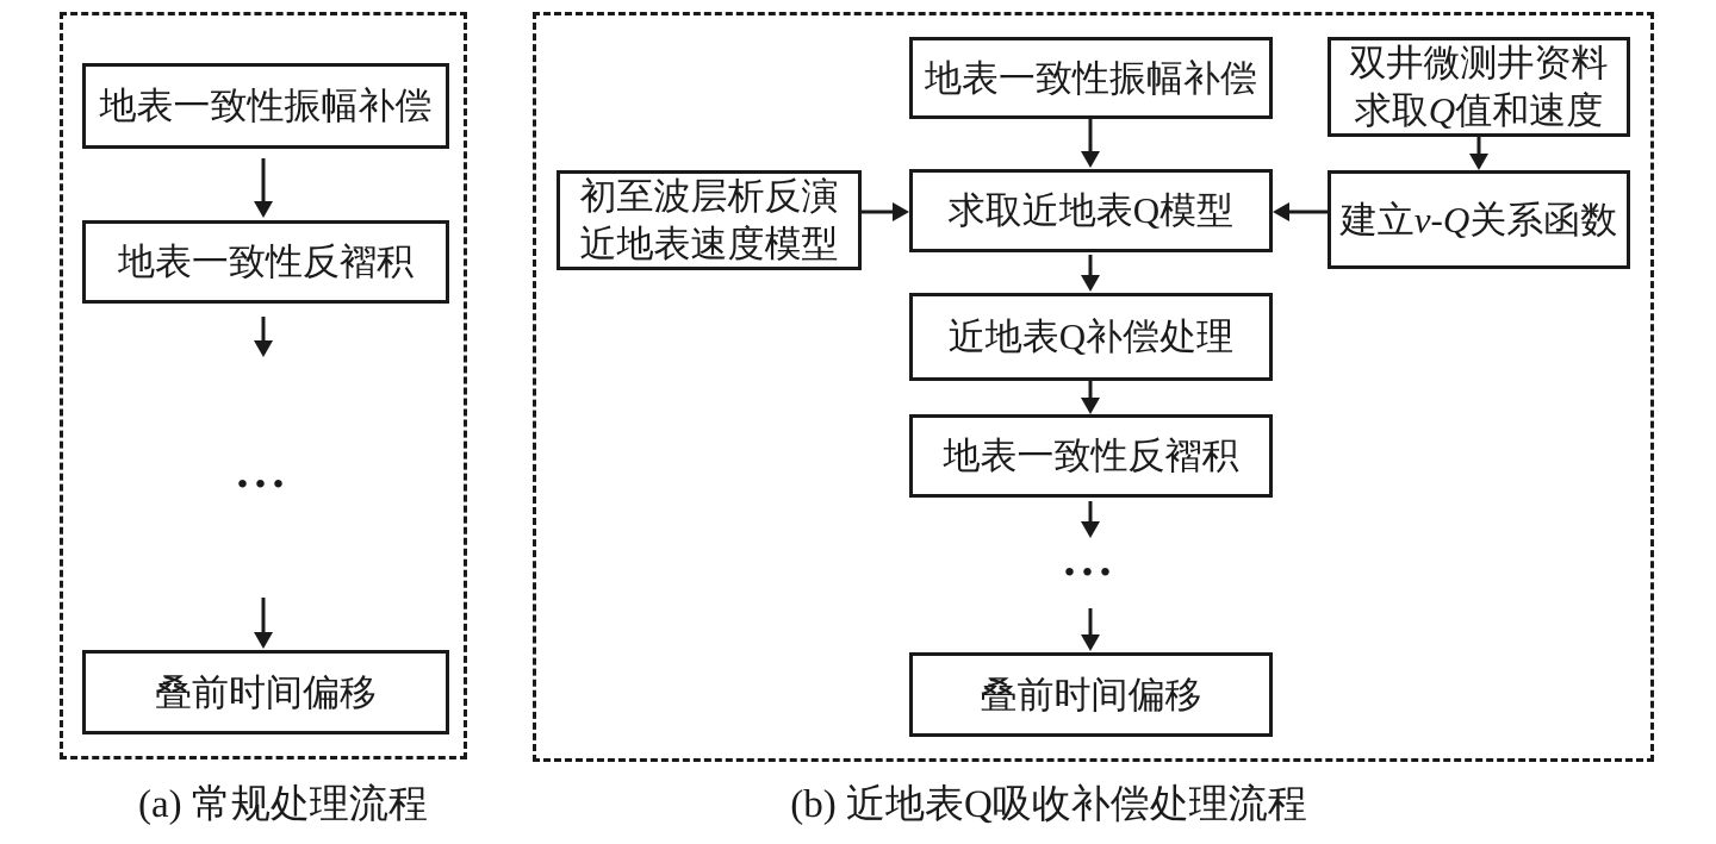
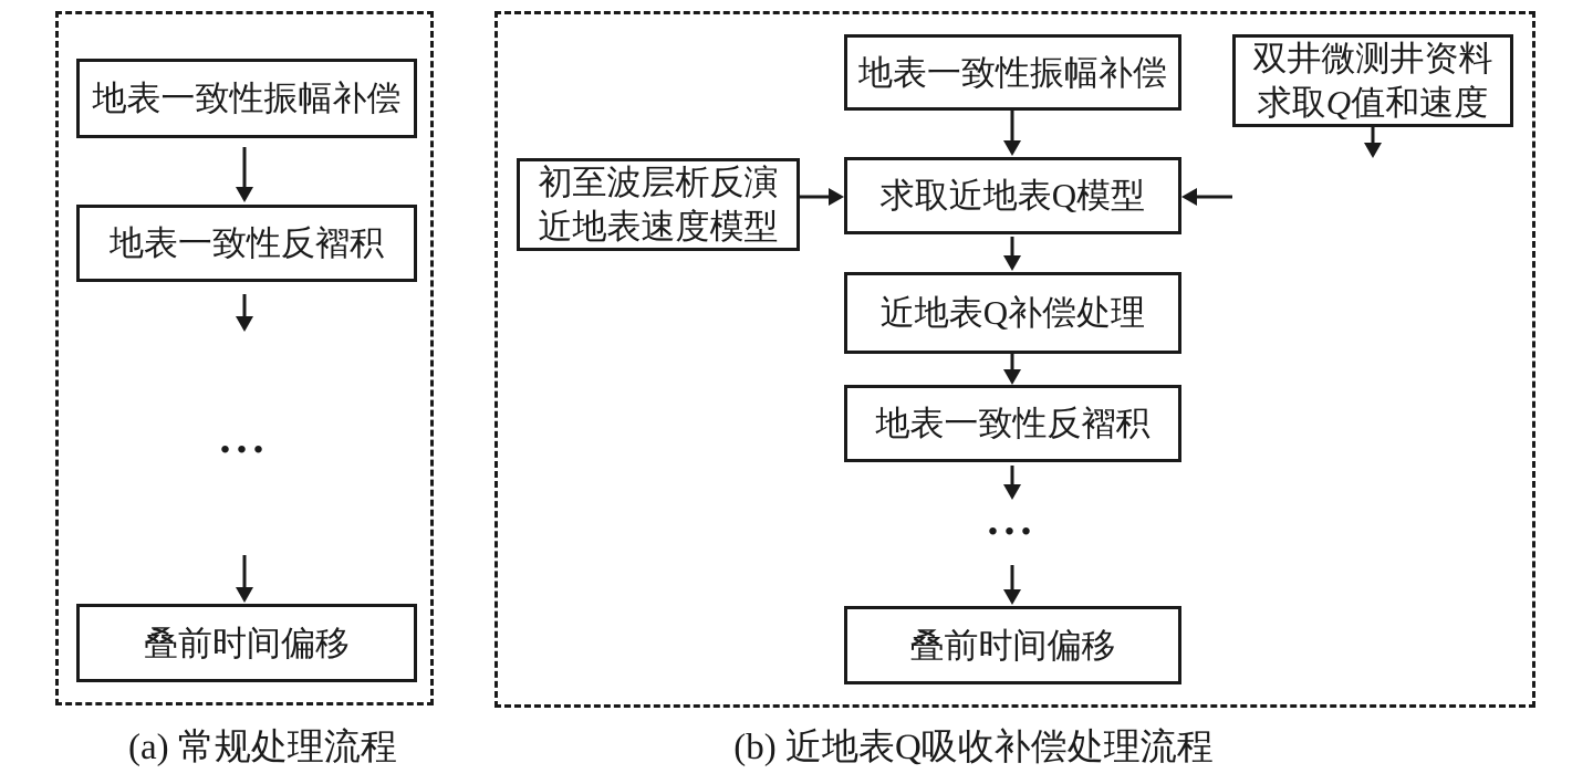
  地表一致性振幅补偿
  地表一致性反褶积
  ...
  叠前时间偏移
  (a) 常规处理流程
  地表一致性振幅补偿
  双井微测井资料
  求取Q值和速度
  初至波层析反演
  近地表速度模型
  求取近地表Q模型
- 建立v-Q关系函数
  近地表Q补偿处理
  地表一致性反褶积
  ...
  叠前时间偏移
  (b) 近地表Q吸收补偿处理流程
